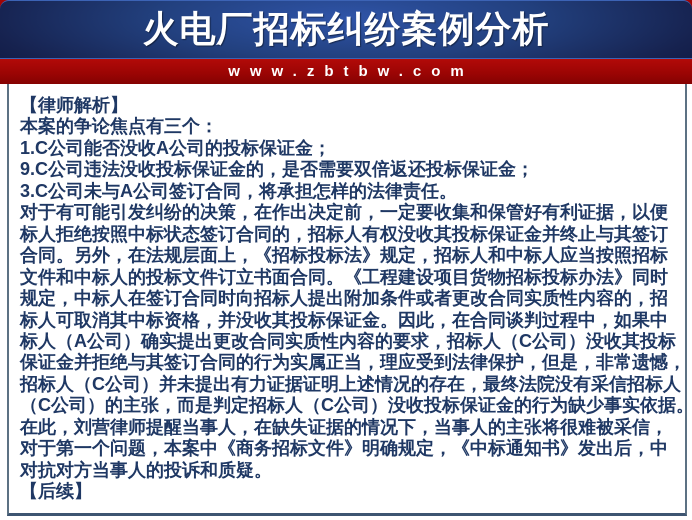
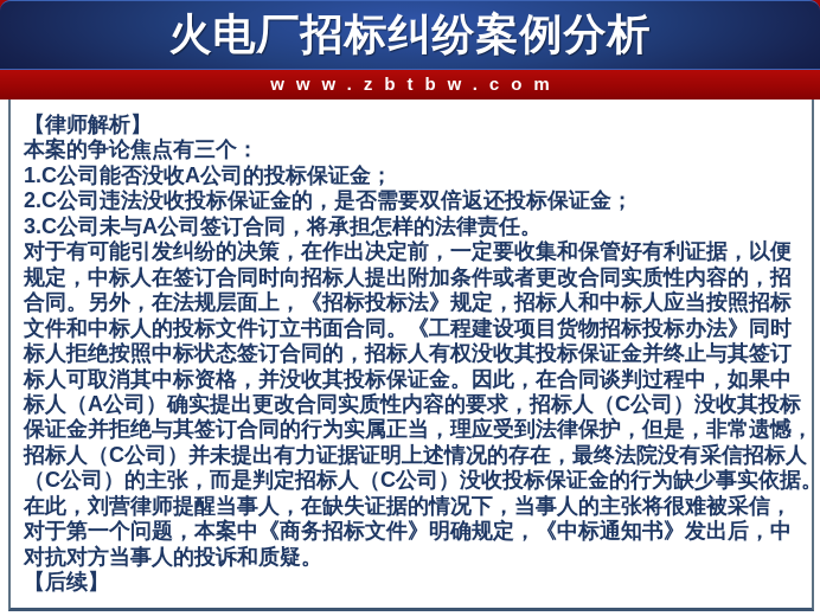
  火电厂招标纠纷案例分析
  www.zbtbw.com
  【律师解析】
  本案的争论焦点有三个：
  1.C公司能否没收A公司的投标保证金；
- 9.C公司违法没收投标保证金的，是否需要双倍返还投标保证金；
+ 2.C公司违法没收投标保证金的，是否需要双倍返还投标保证金；
  3.C公司未与A公司签订合同，将承担怎样的法律责任。
  对于有可能引发纠纷的决策，在作出决定前，一定要收集和保管好有利证据，以便
- 标人拒绝按照中标状态签订合同的，招标人有权没收其投标保证金并终止与其签订
+ 规定，中标人在签订合同时向招标人提出附加条件或者更改合同实质性内容的，招
  合同。另外，在法规层面上，《招标投标法》规定，招标人和中标人应当按照招标
  文件和中标人的投标文件订立书面合同。《工程建设项目货物招标投标办法》同时
- 规定，中标人在签订合同时向招标人提出附加条件或者更改合同实质性内容的，招
+ 标人拒绝按照中标状态签订合同的，招标人有权没收其投标保证金并终止与其签订
  标人可取消其中标资格，并没收其投标保证金。因此，在合同谈判过程中，如果中
  标人（A公司）确实提出更改合同实质性内容的要求，招标人（C公司）没收其投标
  保证金并拒绝与其签订合同的行为实属正当，理应受到法律保护，但是，非常遗憾，
  招标人（C公司）并未提出有力证据证明上述情况的存在，最终法院没有采信招标人
  （C公司）的主张，而是判定招标人（C公司）没收投标保证金的行为缺少事实依据。
  在此，刘营律师提醒当事人，在缺失证据的情况下，当事人的主张将很难被采信，
  对于第一个问题，本案中《商务招标文件》明确规定，《中标通知书》发出后，中
  对抗对方当事人的投诉和质疑。
  【后续】
